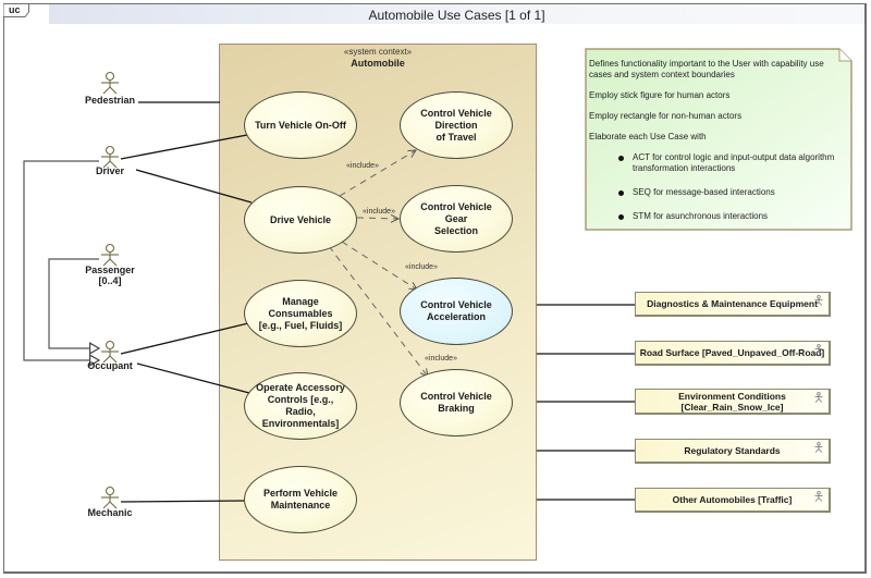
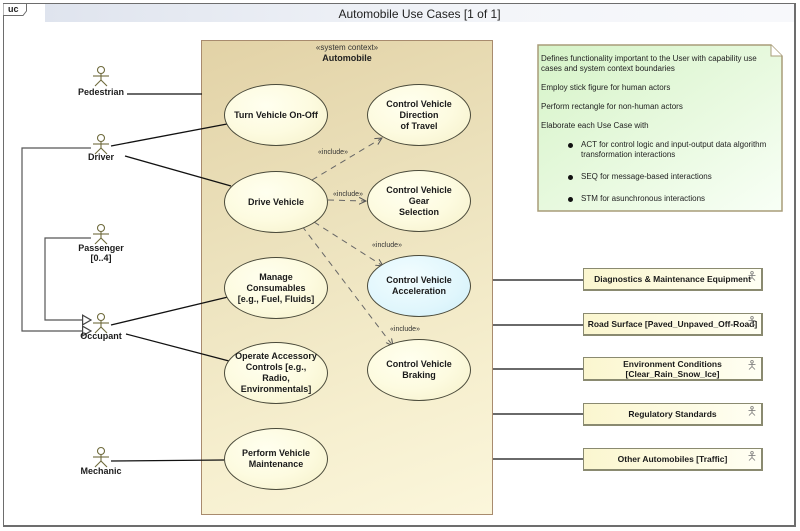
  uc
  Automobile Use Cases [1 of 1]
  «system context»
  Automobile
  Pedestrian
  Driver
  Passenger
  [0..4]
  Occupant
  Mechanic
  Turn Vehicle On-Off
  Drive Vehicle
  Manage Consumables
  [e.g., Fuel, Fluids]
  Operate Accessory
  Controls [e.g., Radio,
  Environmentals]
  Perform Vehicle
  Maintenance
  Control Vehicle Direction
  of Travel
  Control Vehicle Gear
  Selection
  Control Vehicle
  Acceleration
  Control Vehicle Braking
  Diagnostics & Maintenance Equipment
  Road Surface [Paved_Unpaved_Off-Road]
  Environment Conditions
  [Clear_Rain_Snow_Ice]
  Regulatory Standards
  Other Automobiles [Traffic]
  Defines functionality important to the User with capability use cases and system context boundaries
  Employ stick figure for human actors
- Employ rectangle for non-human actors
+ Perform rectangle for non-human actors
  Elaborate each Use Case with
  ACT for control logic and input-output data algorithm transformation interactions
  SEQ for message-based interactions
  STM for asunchronous interactions
